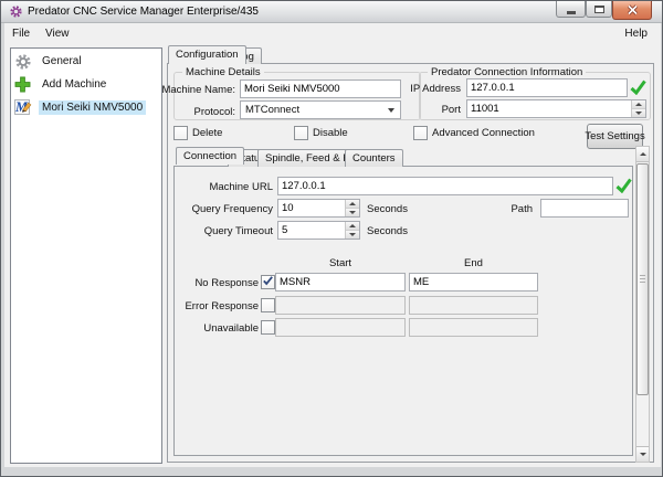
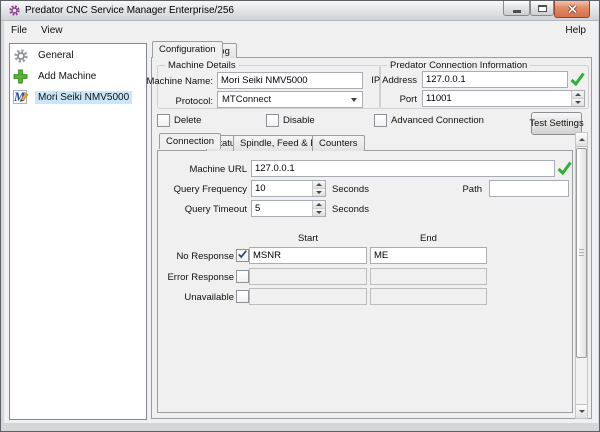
- Predator CNC Service Manager Enterprise/435
+ Predator CNC Service Manager Enterprise/256
  File
  View
  Help
  General
  Add Machine
  M
  Mori Seiki NMV5000
  Configuration
  Machine Details
  Machine Name:
  Mori Seiki NMV5000
  Protocol:
  MTConnect
  Predator Connection Information
  IP Address
  127.0.0.1
  Port
  11001
  Delete
  Disable
  Advanced Connection
  Test Settings
  Connection
  Spindle, Feed &
  Counters
  Machine URL
  127.0.0.1
  Query Frequency
  10
  Seconds
  Path
  Query Timeout
  5
  Seconds
  Start
  End
  No Response
  MSNR
  ME
  Error Response
  Unavailable
